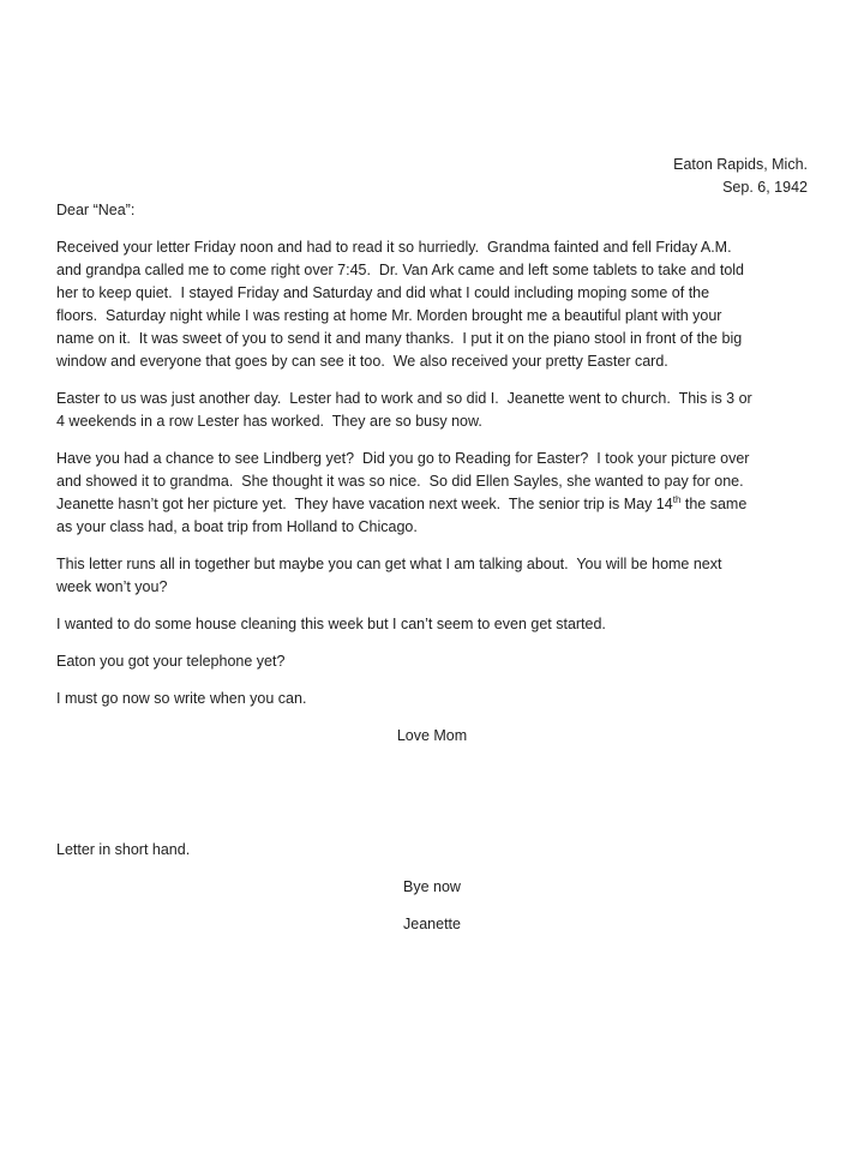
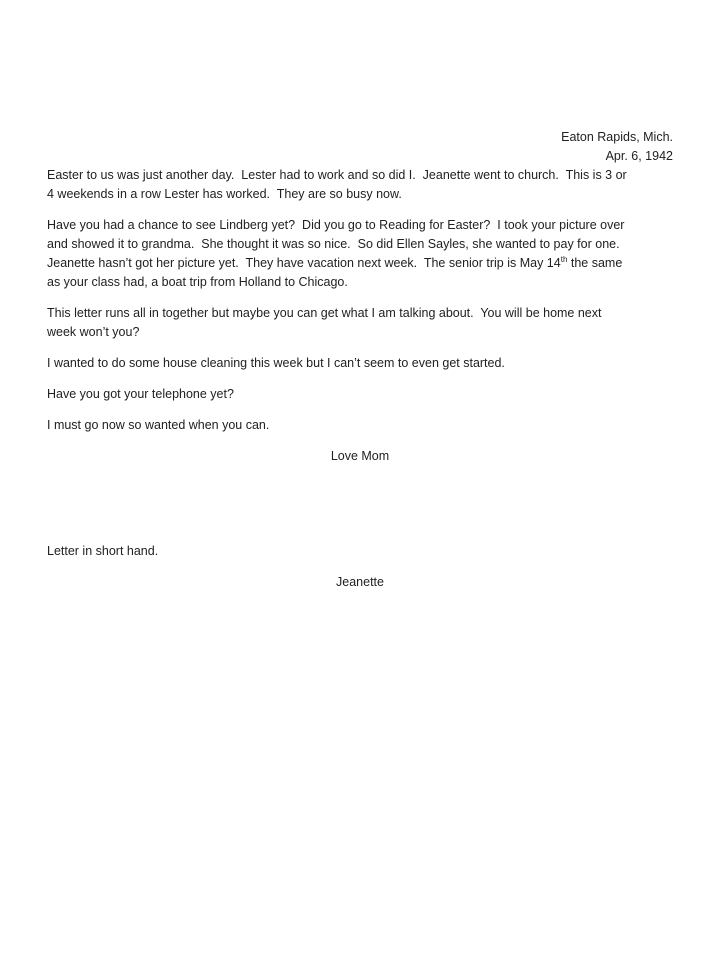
  Eaton Rapids, Mich.
- Sep. 6, 1942
+ Apr. 6, 1942
- Dear “Nea”:
- Received your letter Friday noon and had to read it so hurriedly. Grandma fainted and fell Friday A.M.
- and grandpa called me to come right over 7:45. Dr. Van Ark came and left some tablets to take and told
- her to keep quiet. I stayed Friday and Saturday and did what I could including moping some of the
- floors. Saturday night while I was resting at home Mr. Morden brought me a beautiful plant with your
- name on it. It was sweet of you to send it and many thanks. I put it on the piano stool in front of the big
- window and everyone that goes by can see it too. We also received your pretty Easter card.
  Easter to us was just another day. Lester had to work and so did I. Jeanette went to church. This is 3 or
  4 weekends in a row Lester has worked. They are so busy now.
  Have you had a chance to see Lindberg yet? Did you go to Reading for Easter? I took your picture over
  and showed it to grandma. She thought it was so nice. So did Ellen Sayles, she wanted to pay for one.
  Jeanette hasn’t got her picture yet. They have vacation next week. The senior trip is May 14th the same
  as your class had, a boat trip from Holland to Chicago.
  This letter runs all in together but maybe you can get what I am talking about. You will be home next
  week won’t you?
  I wanted to do some house cleaning this week but I can’t seem to even get started.
- Eaton you got your telephone yet?
+ Have you got your telephone yet?
- I must go now so write when you can.
+ I must go now so wanted when you can.
  Love Mom
  Letter in short hand.
- Bye now
  Jeanette
